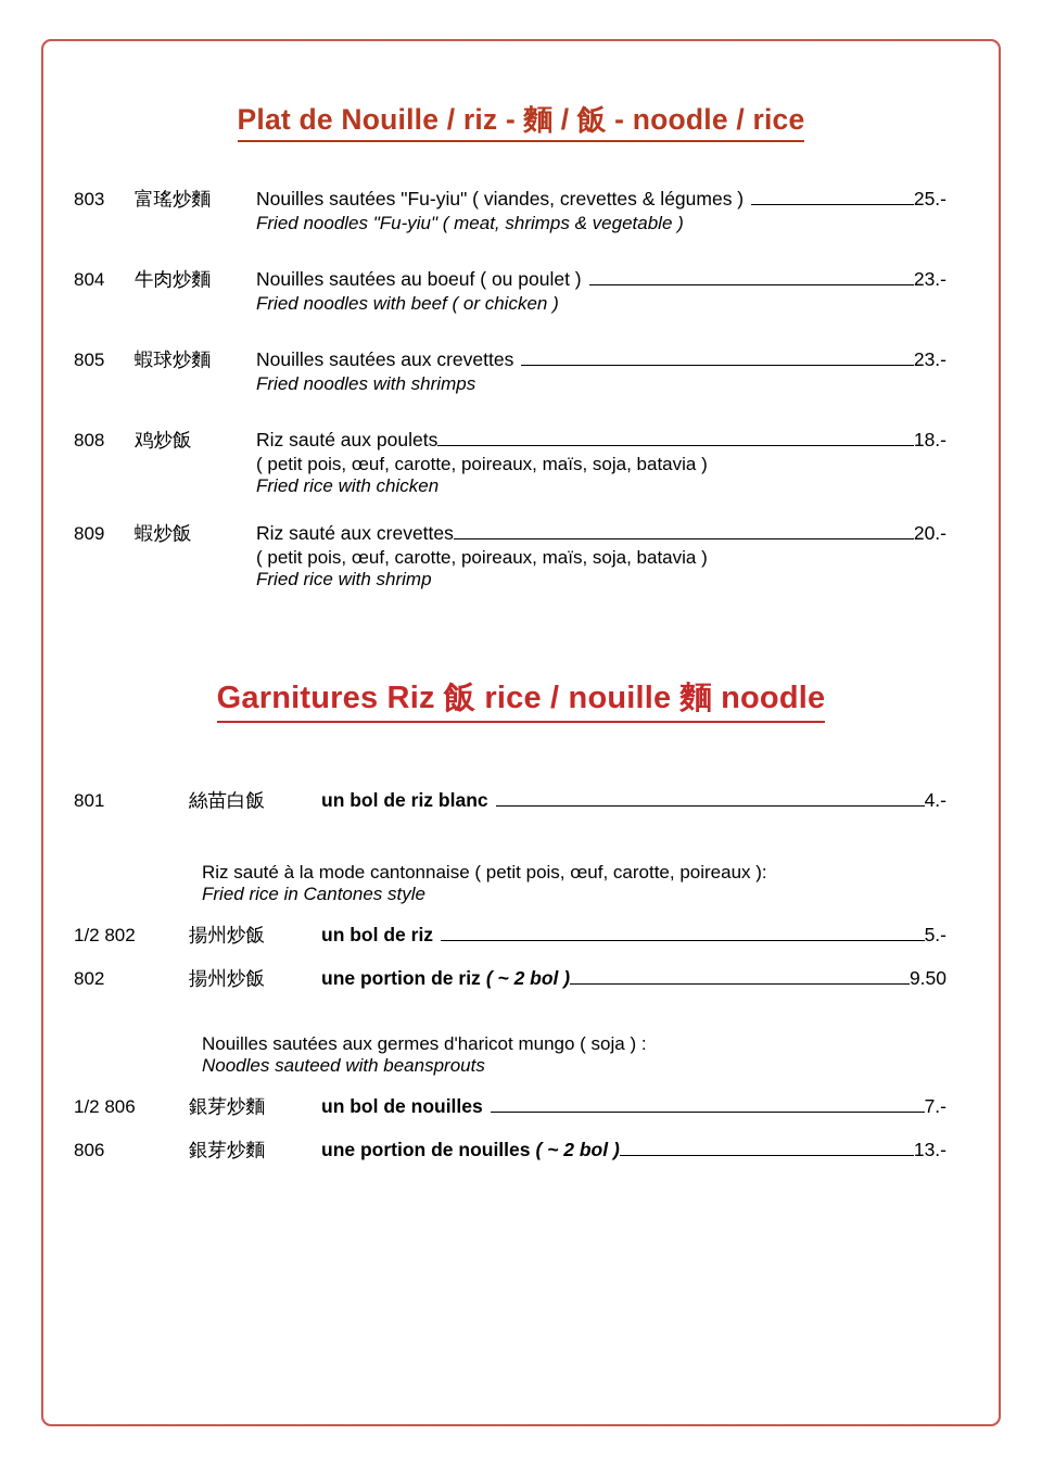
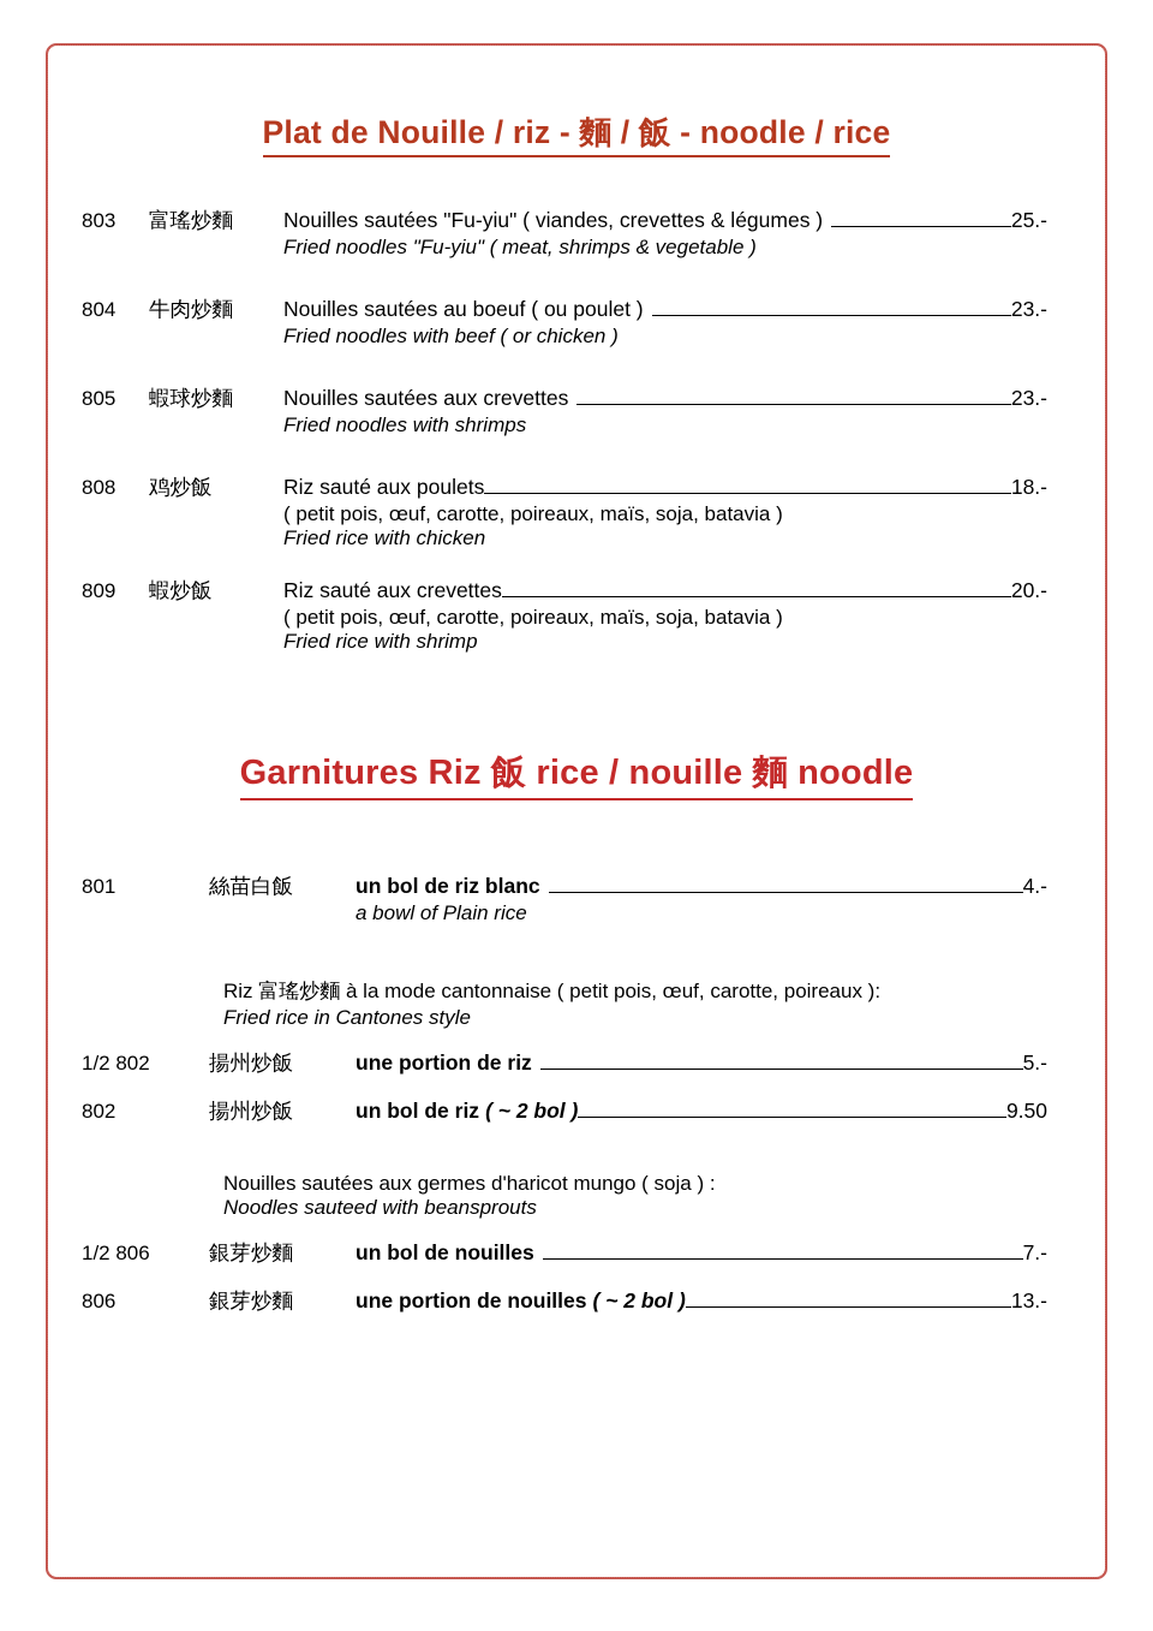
  Plat de Nouille / riz - 麵 / 飯 - noodle / rice
  803
  富瑤炒麵
  Nouilles sautées "Fu-yiu" ( viandes, crevettes & légumes )
  25.-
  Fried noodles "Fu-yiu" ( meat, shrimps & vegetable )
  804
  牛肉炒麵
  Nouilles sautées au boeuf ( ou poulet )
  23.-
  Fried noodles with beef ( or chicken )
  805
  蝦球炒麵
  Nouilles sautées aux crevettes
  23.-
  Fried noodles with shrimps
  808
  鸡炒飯
  Riz sauté aux poulets
  18.-
  ( petit pois, œuf, carotte, poireaux, maïs, soja, batavia )
  Fried rice with chicken
  809
  蝦炒飯
  Riz sauté aux crevettes
  20.-
  ( petit pois, œuf, carotte, poireaux, maïs, soja, batavia )
  Fried rice with shrimp
  Garnitures Riz 飯 rice / nouille 麵 noodle
  801
  絲苗白飯
  un bol de riz blanc
  4.-
+ a bowl of Plain rice
- Riz sauté à la mode cantonnaise ( petit pois, œuf, carotte, poireaux ):
+ Riz 富瑤炒麵 à la mode cantonnaise ( petit pois, œuf, carotte, poireaux ):
  Fried rice in Cantones style
  1/2 802
  揚州炒飯
- un bol de riz
+ une portion de riz
  5.-
  802
  揚州炒飯
- une portion de riz
+ un bol de riz
  ( ~ 2 bol )
  9.50
  Nouilles sautées aux germes d'haricot mungo ( soja ) :
  Noodles sauteed with beansprouts
  1/2 806
  銀芽炒麵
  un bol de nouilles
  7.-
  806
  銀芽炒麵
  une portion de nouilles
  ( ~ 2 bol )
  13.-
